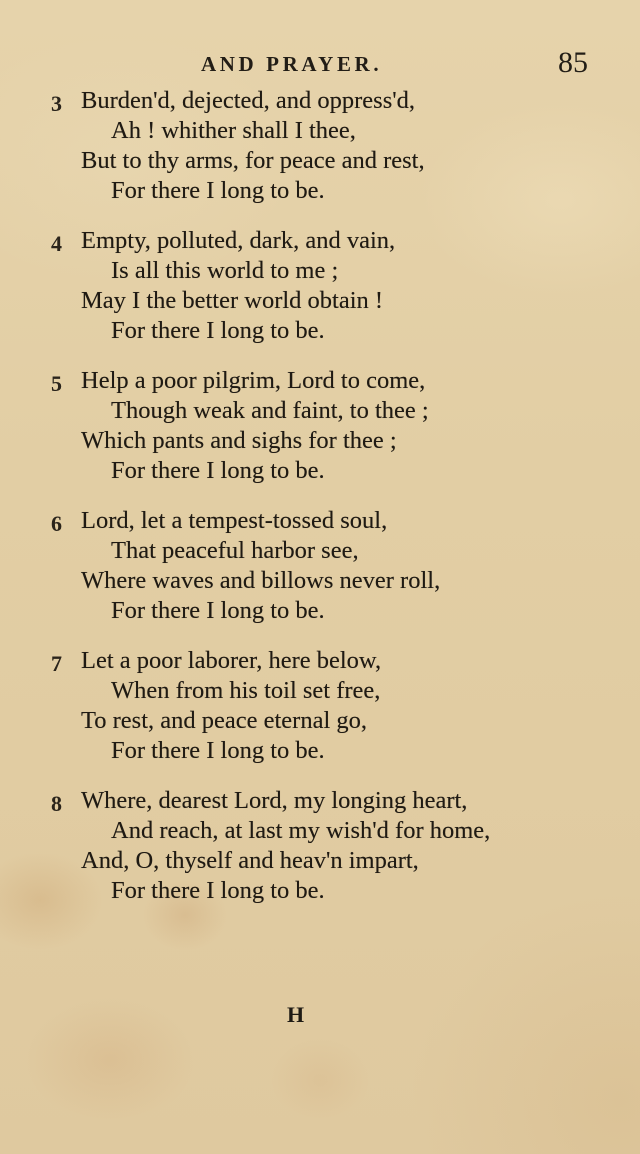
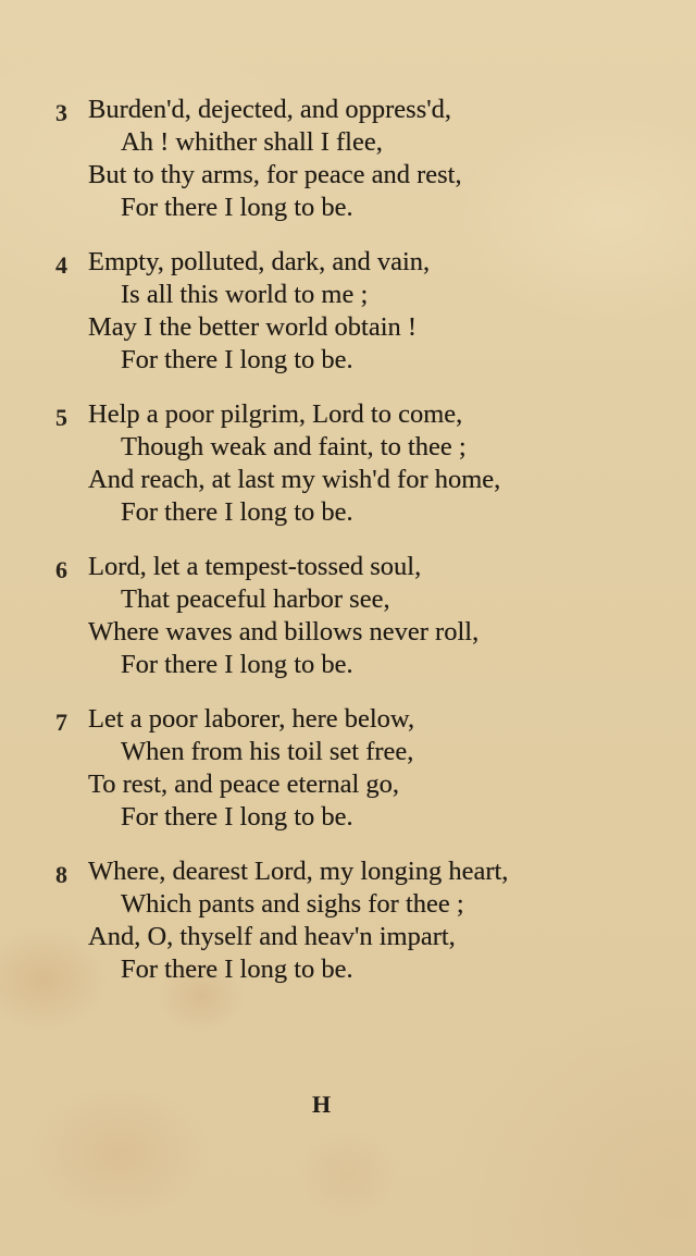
- AND PRAYER.
- 85
  3
  Burden'd, dejected, and oppress'd,
- Ah ! whither shall I thee,
+ Ah ! whither shall I flee,
  But to thy arms, for peace and rest,
  For there I long to be.
  4
  Empty, polluted, dark, and vain,
  Is all this world to me ;
  May I the better world obtain !
  For there I long to be.
  5
  Help a poor pilgrim, Lord to come,
  Though weak and faint, to thee ;
- Which pants and sighs for thee ;
+ And reach, at last my wish'd for home,
  For there I long to be.
  6
  Lord, let a tempest-tossed soul,
  That peaceful harbor see,
  Where waves and billows never roll,
  For there I long to be.
  7
  Let a poor laborer, here below,
  When from his toil set free,
  To rest, and peace eternal go,
  For there I long to be.
  8
  Where, dearest Lord, my longing heart,
- And reach, at last my wish'd for home,
+ Which pants and sighs for thee ;
  And, O, thyself and heav'n impart,
  For there I long to be.
  H
